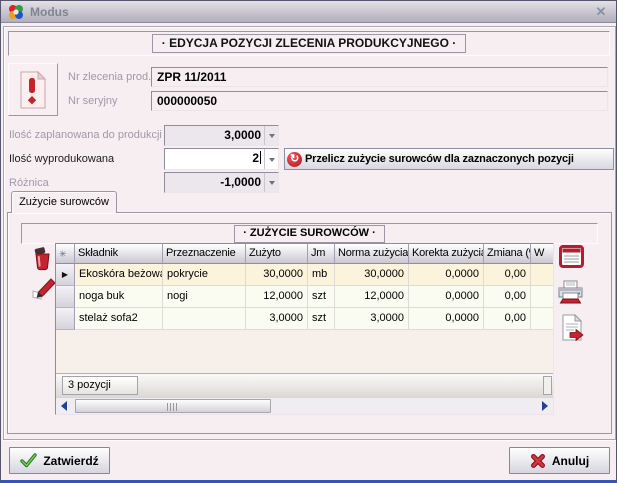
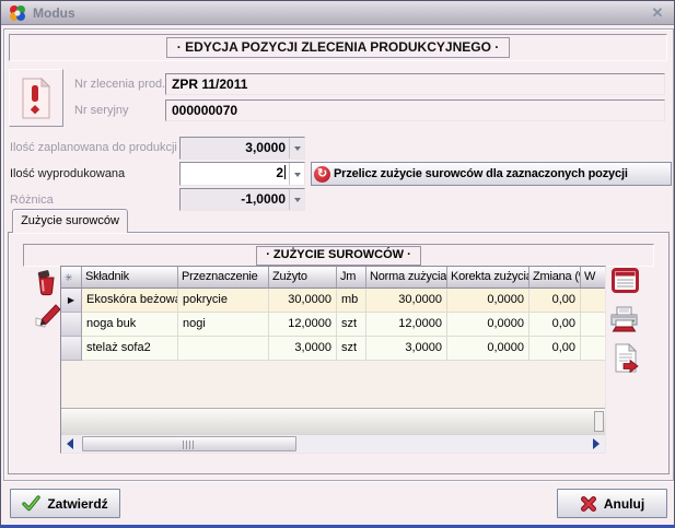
  Modus
  ✕
  · EDYCJA POZYCJI ZLECENIA PRODUKCYJNEGO ·
  Nr zlecenia prod.
  ZPR 11/2011
  Nr seryjny
- 000000050
+ 000000070
  Ilość zaplanowana do produkcji
  3,0000
  Ilość wyprodukowana
  2
  ↻
  Przelicz zużycie surowców dla zaznaczonych pozycji
  Różnica
  -1,0000
  Zużycie surowców
  · ZUŻYCIE SUROWCÓW ·
  ✳
  Składnik
  Przeznaczenie
  Zużyto
  Jm
  Norma zużycia
  Korekta zużyci
  Zmiana (
  W
  ▶
  Ekoskóra beżowa
  pokrycie
  30,0000
  mb
  30,0000
  0,0000
  0,00
  noga buk
  nogi
  12,0000
  szt
  12,0000
  0,0000
  0,00
  stelaż sofa2
  3,0000
  szt
  3,0000
  0,0000
  0,00
- 3 pozycji
  Zatwierdź
  Anuluj
